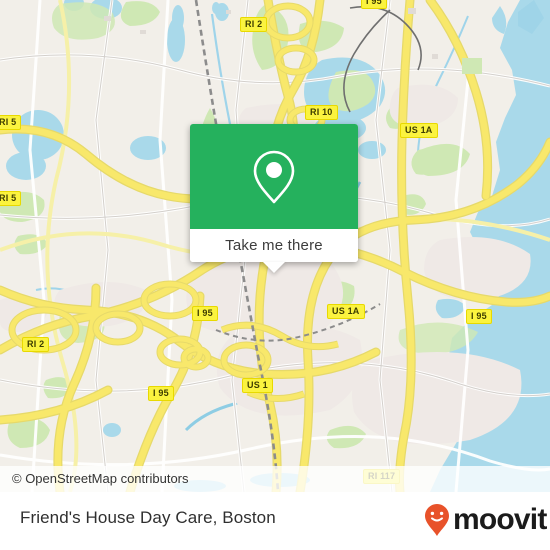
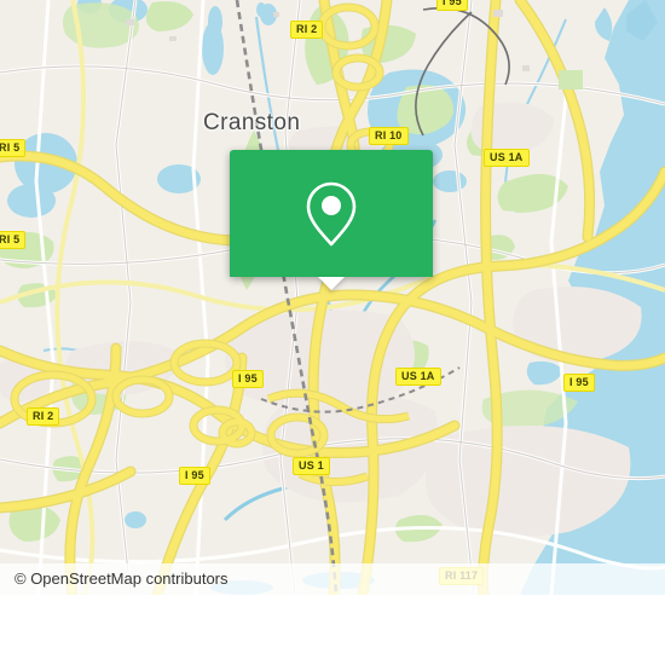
+ Cranston
  RI 5
  RI 5
  RI 2
  I 95
  RI 10
  US 1A
  I 95
  I 95
  RI 2
  US 1A
  I 95
  US 1
  RI 117
  © OpenStreetMap contributors
- Take me there
- Friend's House Day Care, Boston
- moovit
